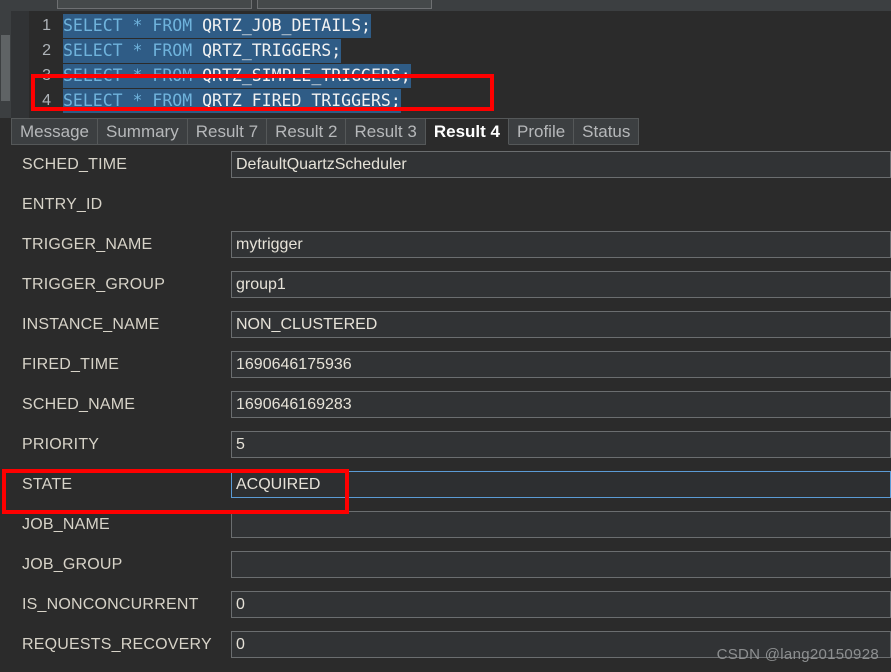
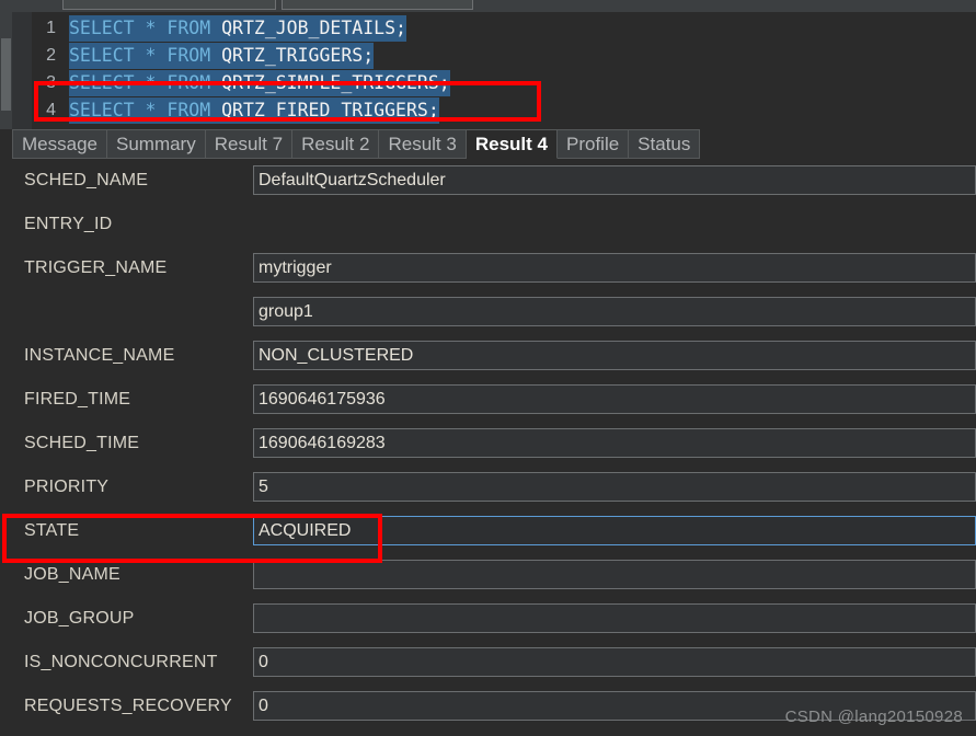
  1
  SELECT * FROM QRTZ_JOB_DETAILS;
  2
  SELECT * FROM QRTZ_TRIGGERS;
  3
  SELECT * FROM QRTZ_SIMPLE_TRIGGERS;
  4
  SELECT * FROM QRTZ_FIRED_TRIGGERS;
  Message
  Summary
  Result 7
  Result 2
  Result 3
  Result 4
  Profile
  Status
- SCHED_TIME
+ SCHED_NAME
  DefaultQuartzScheduler
  ENTRY_ID
  TRIGGER_NAME
  mytrigger
- TRIGGER_GROUP
  group1
  INSTANCE_NAME
  NON_CLUSTERED
  FIRED_TIME
  1690646175936
- SCHED_NAME
+ SCHED_TIME
  1690646169283
  PRIORITY
  5
  STATE
  ACQUIRED
  JOB_NAME
  JOB_GROUP
  IS_NONCONCURRENT
  0
  REQUESTS_RECOVERY
  0
  CSDN @lang20150928
